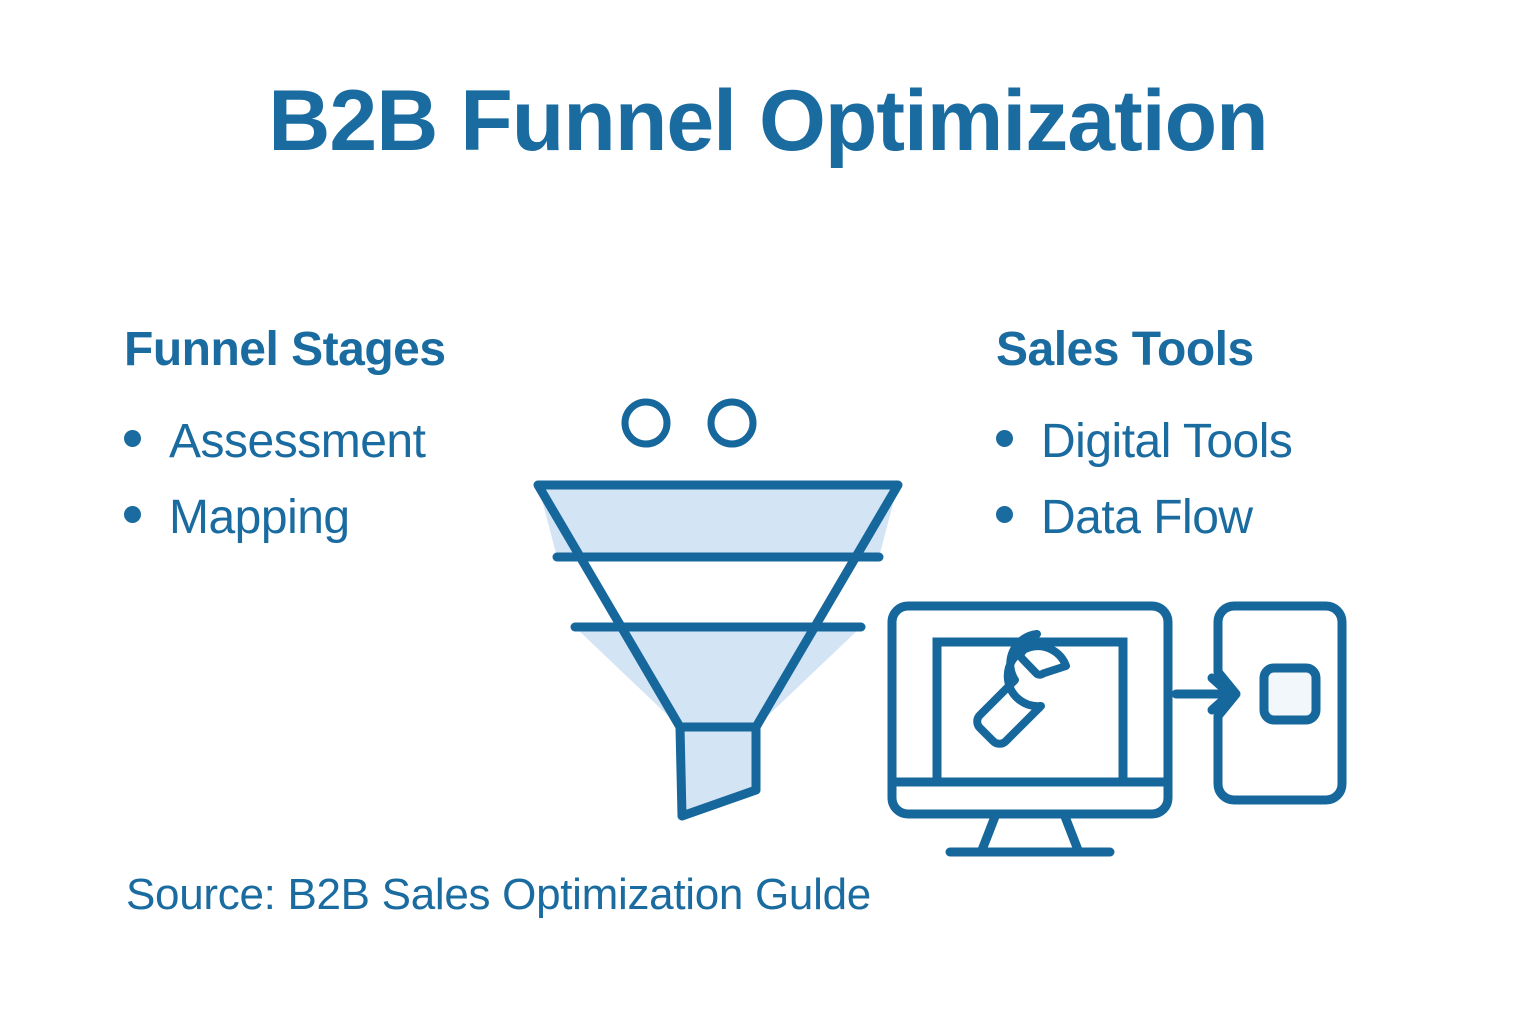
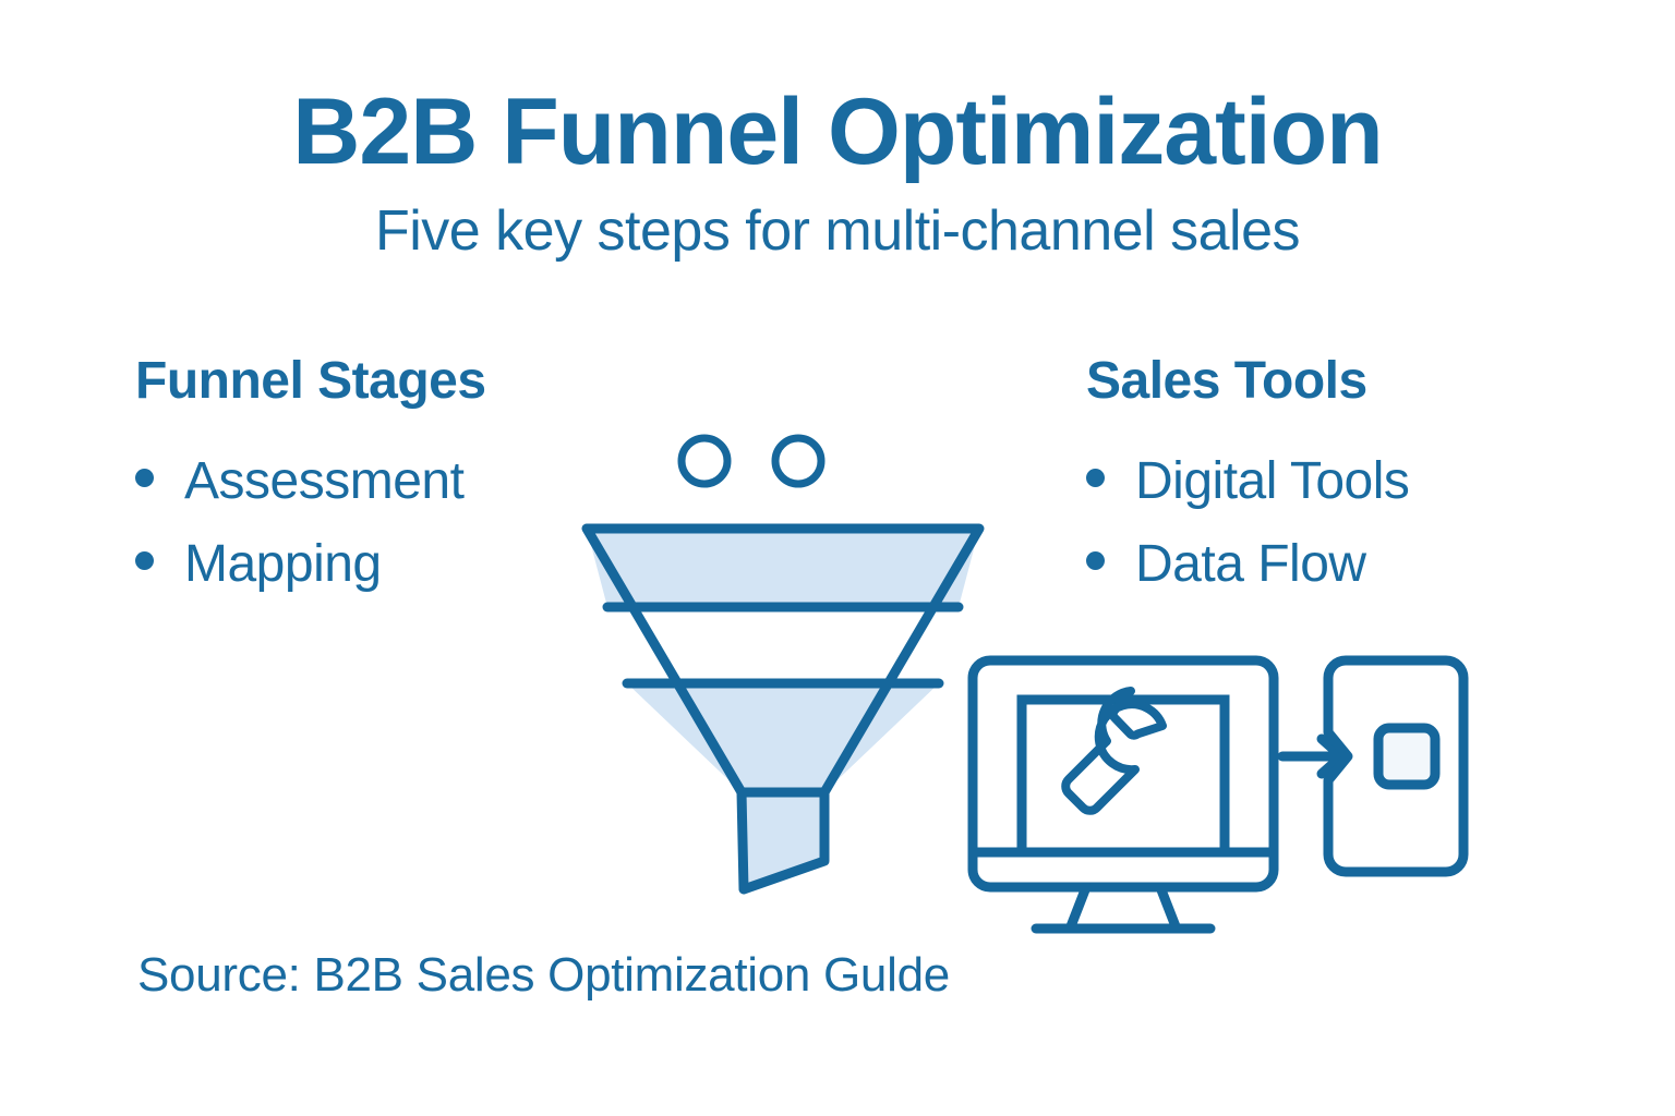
  B2B Funnel Optimization
+ Five key steps for multi-channel sales
  Funnel Stages
  Assessment
  Mapping
  Sales Tools
  Digital Tools
  Data Flow
  Source: B2B Sales Optimization Gulde
